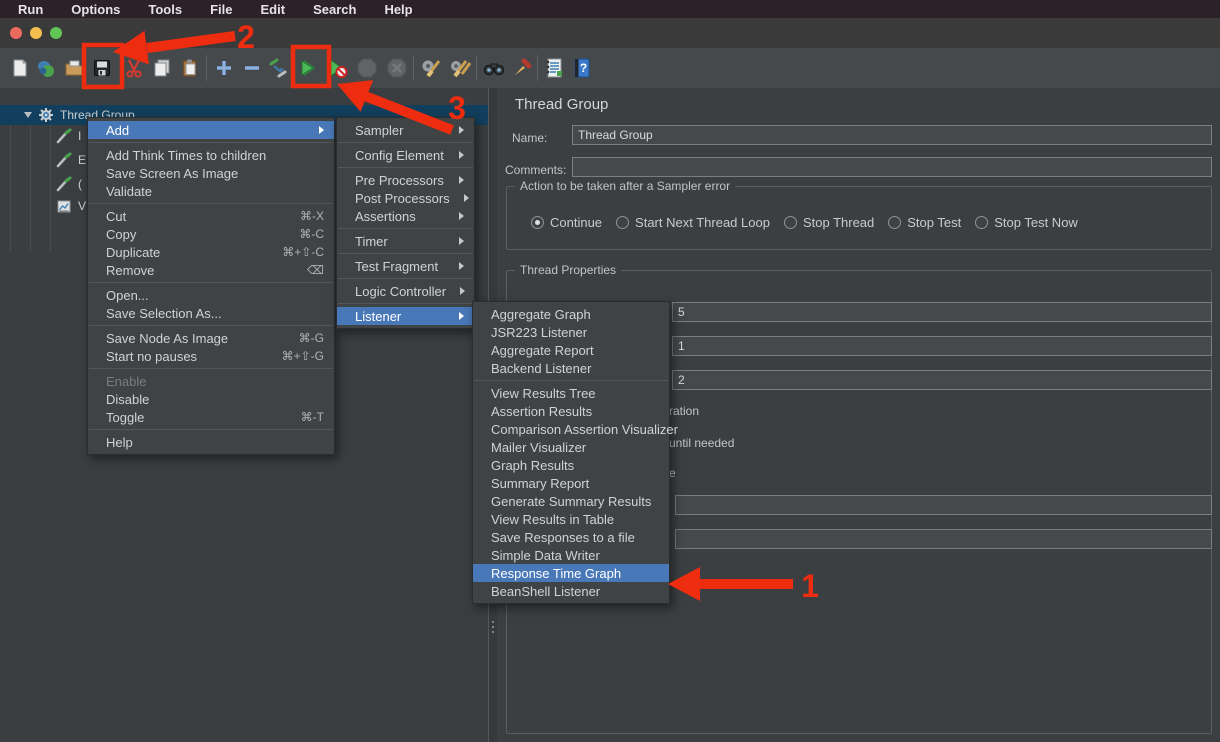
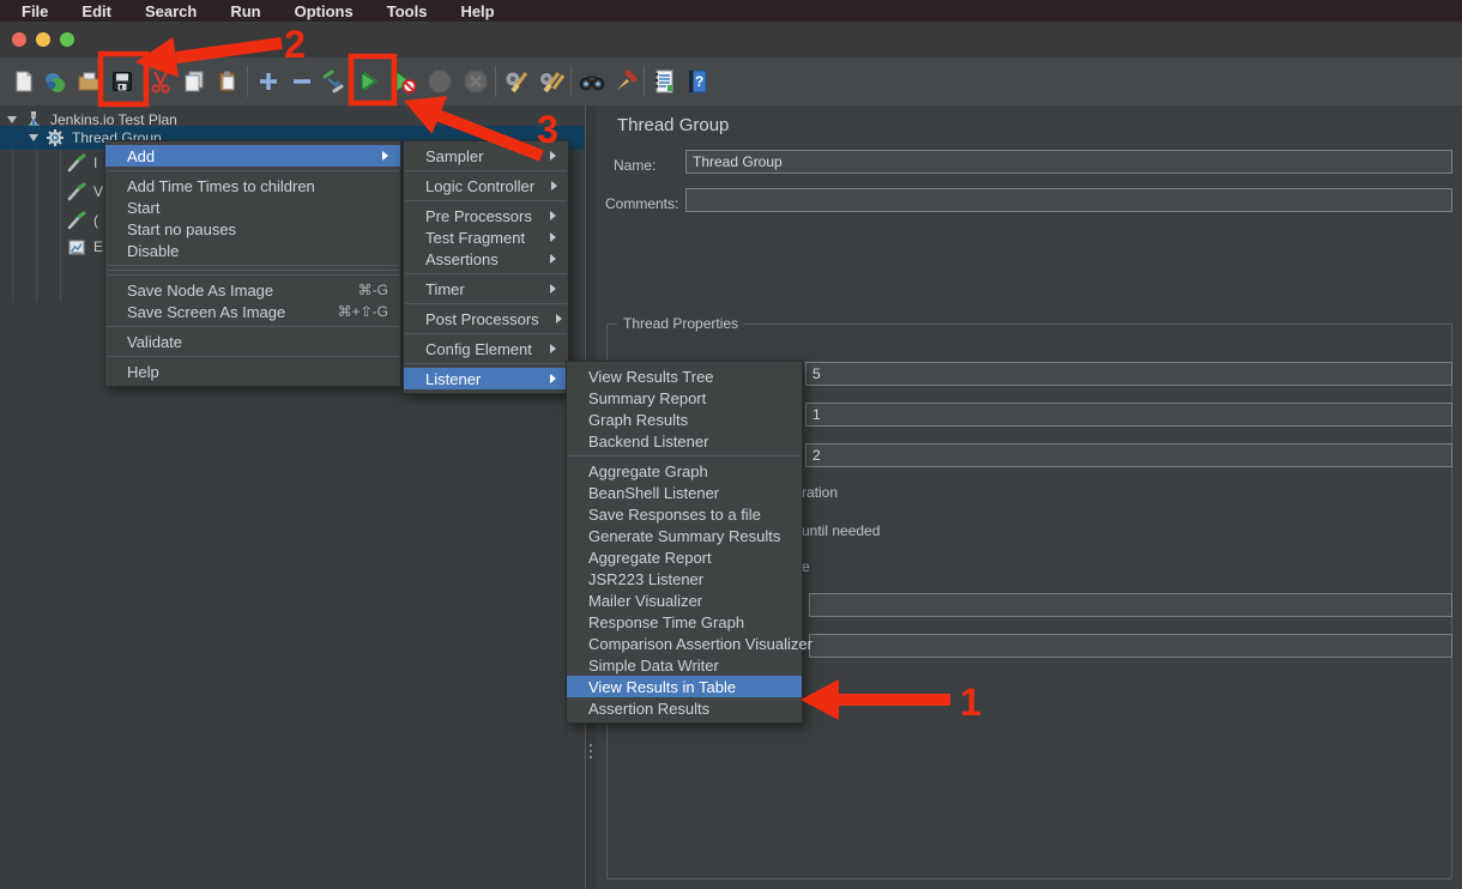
- Run
+ File
- Options
+ Edit
- Tools
+ Search
- File
+ Run
- Edit
+ Options
- Search
+ Tools
  Help
  ?
+ Jenkins.io Test Plan
  Thread Group
  I
- E
+ V
  (
- V
+ E
  Thread Group
  Name:
  Thread Group
  Comments:
- Action to be taken after a Sampler error
- Continue
- Start Next Thread Loop
- Stop Thread
- Stop Test
- Stop Test Now
  Thread Properties
  5
  1
  2
  ration
  until needed
  e
  Add
- Add Think Times to children
+ Add Time Times to children
+ Start
- Save Screen As Image
+ Start no pauses
- Validate
+ Disable
- Cut
- ⌘-X
- Copy
- ⌘-C
- Duplicate
- ⌘+⇧-C
- Remove
- ⌫
- Open...
- Save Selection As...
  Save Node As Image
  ⌘-G
- Start no pauses
+ Save Screen As Image
  ⌘+⇧-G
- Enable
- Disable
+ Validate
- Toggle
- ⌘-T
  Help
  Sampler
- Config Element
+ Logic Controller
  Pre Processors
- Post Processors
+ Test Fragment
  Assertions
  Timer
- Test Fragment
+ Post Processors
- Logic Controller
+ Config Element
  Listener
- Aggregate Graph
+ View Results Tree
- JSR223 Listener
+ Summary Report
- Aggregate Report
+ Graph Results
  Backend Listener
- View Results Tree
+ Aggregate Graph
- Assertion Results
+ BeanShell Listener
- Comparison Assertion Visualizer
+ Save Responses to a file
- Mailer Visualizer
+ Generate Summary Results
- Graph Results
+ Aggregate Report
- Summary Report
+ JSR223 Listener
- Generate Summary Results
+ Mailer Visualizer
- View Results in Table
+ Response Time Graph
- Save Responses to a file
+ Comparison Assertion Visualizer
  Simple Data Writer
- Response Time Graph
+ View Results in Table
- BeanShell Listener
+ Assertion Results
  2
  3
  1
